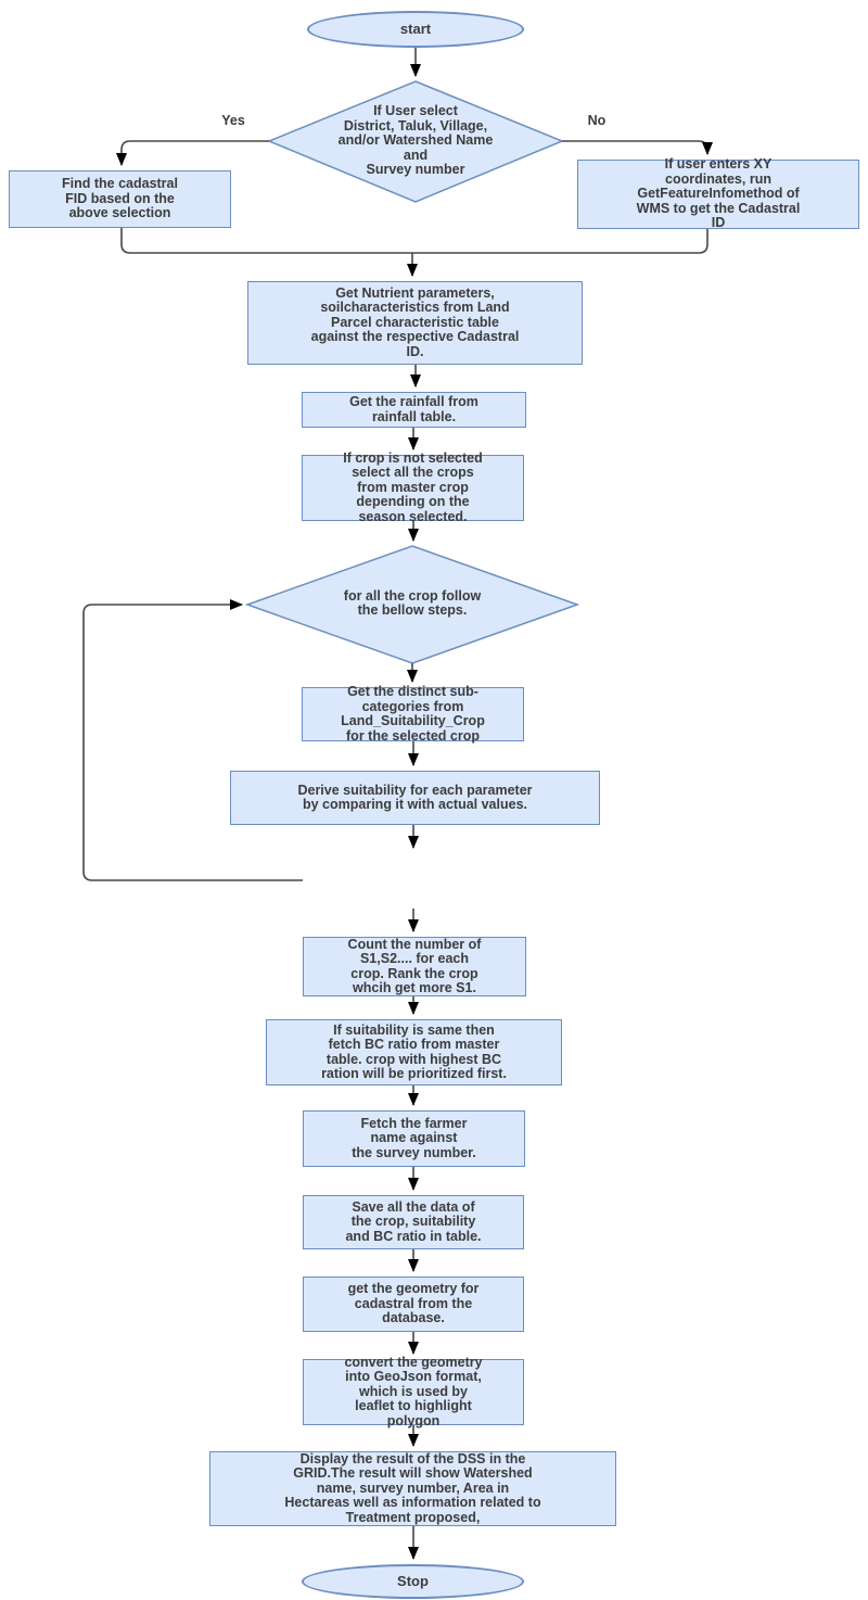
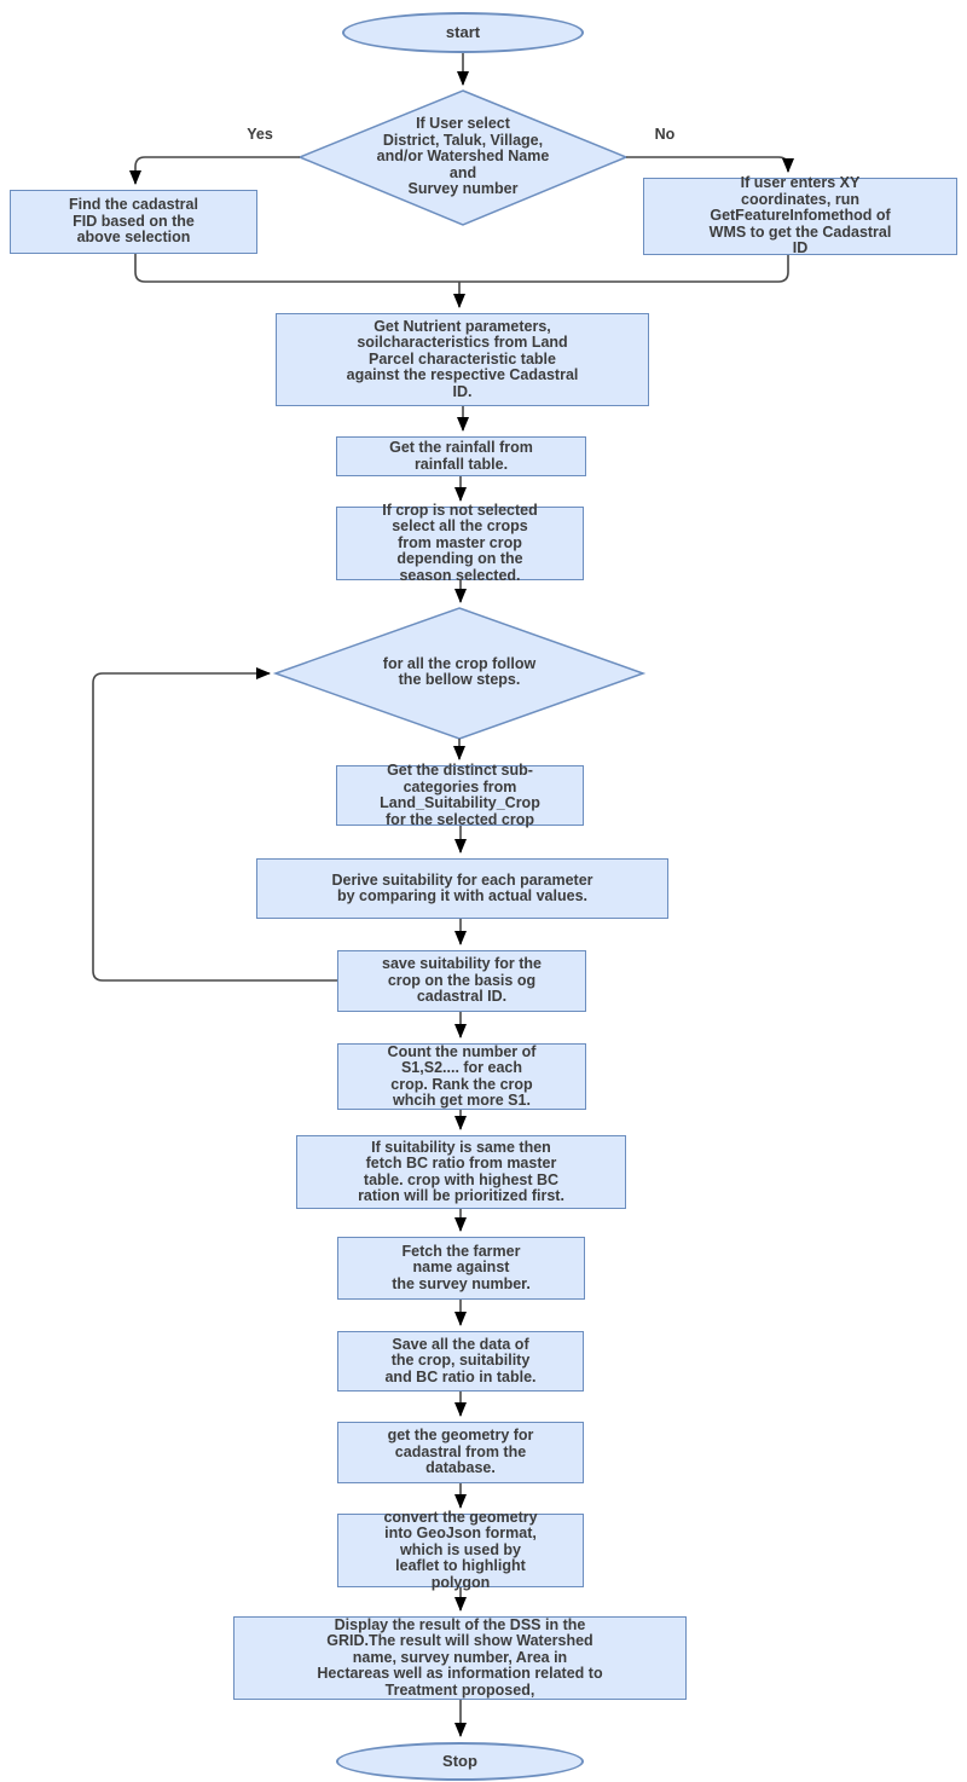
  start
  If User select
  District, Taluk, Village,
  and/or Watershed Name
  and
  Survey number
  Yes
  No
  Find the cadastral
  FID based on the
  above selection
  If user enters XY
  coordinates, run
  GetFeatureInfomethod of
  WMS to get the Cadastral
  ID
  Get Nutrient parameters,
  soilcharacteristics from Land
  Parcel characteristic table
  against the respective Cadastral
  ID.
  Get the rainfall from
  rainfall table.
  If crop is not selected
  select all the crops
  from master crop
  depending on the
  season selected.
  for all the crop follow
  the bellow steps.
  Get the distinct sub-
  categories from
  Land_Suitability_Crop
  for the selected crop
  Derive suitability for each parameter
  by comparing it with actual values.
+ save suitability for the
+ crop on the basis og
+ cadastral ID.
  Count the number of
  S1,S2.... for each
  crop. Rank the crop
  whcih get more S1.
  If suitability is same then
  fetch BC ratio from master
  table. crop with highest BC
  ration will be prioritized first.
  Fetch the farmer
  name against
  the survey number.
  Save all the data of
  the crop, suitability
  and BC ratio in table.
  get the geometry for
  cadastral from the
  database.
  convert the geometry
  into GeoJson format,
  which is used by
  leaflet to highlight
  polygon
  Display the result of the DSS in the
  GRID.The result will show Watershed
  name, survey number, Area in
  Hectareas well as information related to
  Treatment proposed,
  Stop
